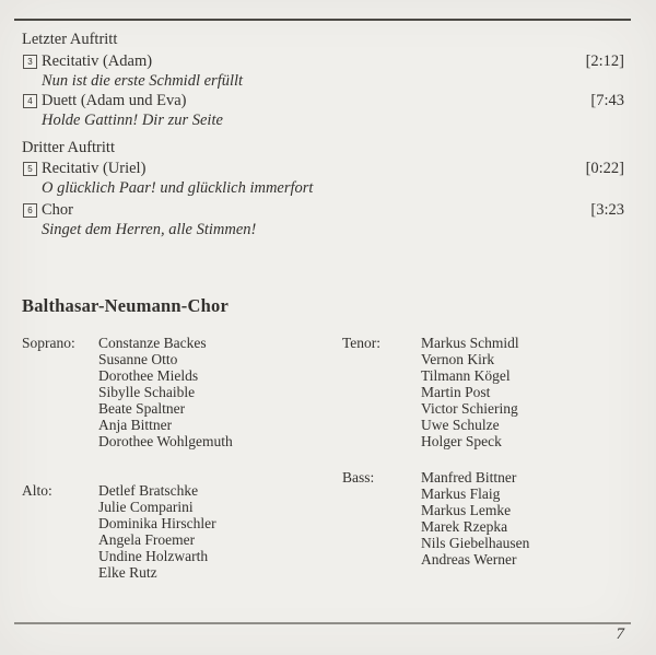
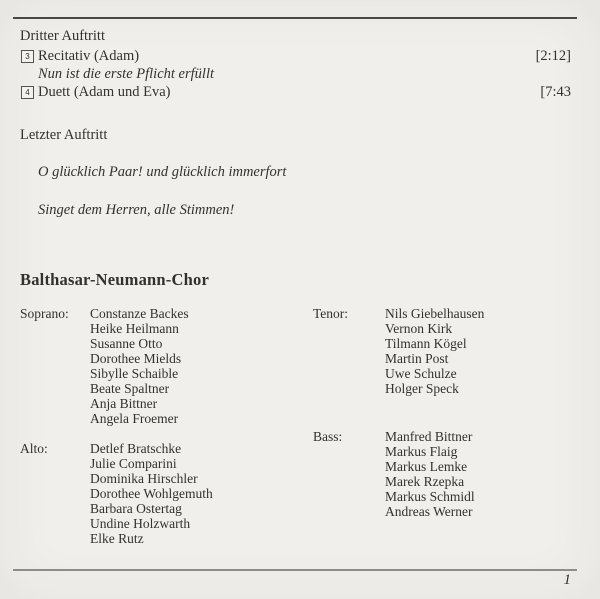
- Letzter Auftritt
+ Dritter Auftritt
  3
  Recitativ (Adam)
  [2:12]
- Nun ist die erste Schmidl erfüllt
+ Nun ist die erste Pflicht erfüllt
  4
  Duett (Adam und Eva)
  [7:43
- Holde Gattinn! Dir zur Seite
- Dritter Auftritt
+ Letzter Auftritt
- 5
- Recitativ (Uriel)
- [0:22]
  O glücklich Paar! und glücklich immerfort
- 6
- Chor
- [3:23
  Singet dem Herren, alle Stimmen!
  Balthasar-Neumann-Chor
  Soprano:
  Constanze Backes
+ Heike Heilmann
  Susanne Otto
  Dorothee Mields
  Sibylle Schaible
  Beate Spaltner
  Anja Bittner
- Dorothee Wohlgemuth
+ Angela Froemer
  Alto:
  Detlef Bratschke
  Julie Comparini
  Dominika Hirschler
- Angela Froemer
+ Dorothee Wohlgemuth
+ Barbara Ostertag
  Undine Holzwarth
  Elke Rutz
  Tenor:
- Markus Schmidl
+ Nils Giebelhausen
  Vernon Kirk
  Tilmann Kögel
  Martin Post
- Victor Schiering
  Uwe Schulze
  Holger Speck
  Bass:
  Manfred Bittner
  Markus Flaig
  Markus Lemke
  Marek Rzepka
- Nils Giebelhausen
+ Markus Schmidl
  Andreas Werner
- 7
+ 1
